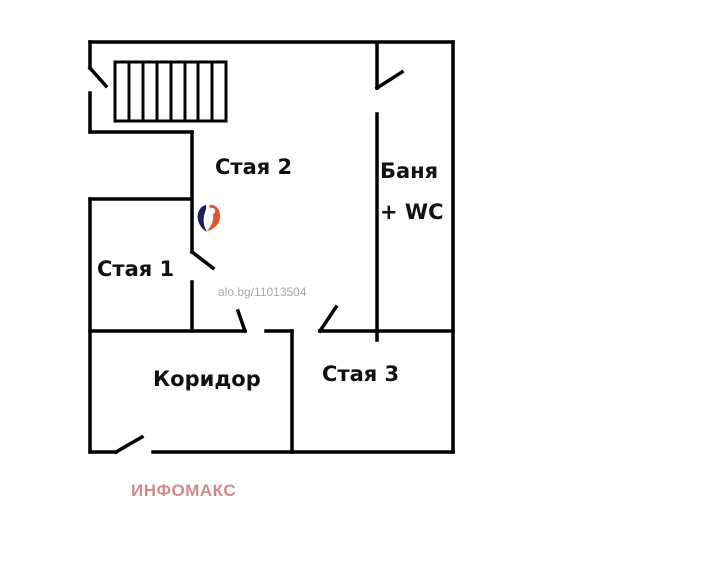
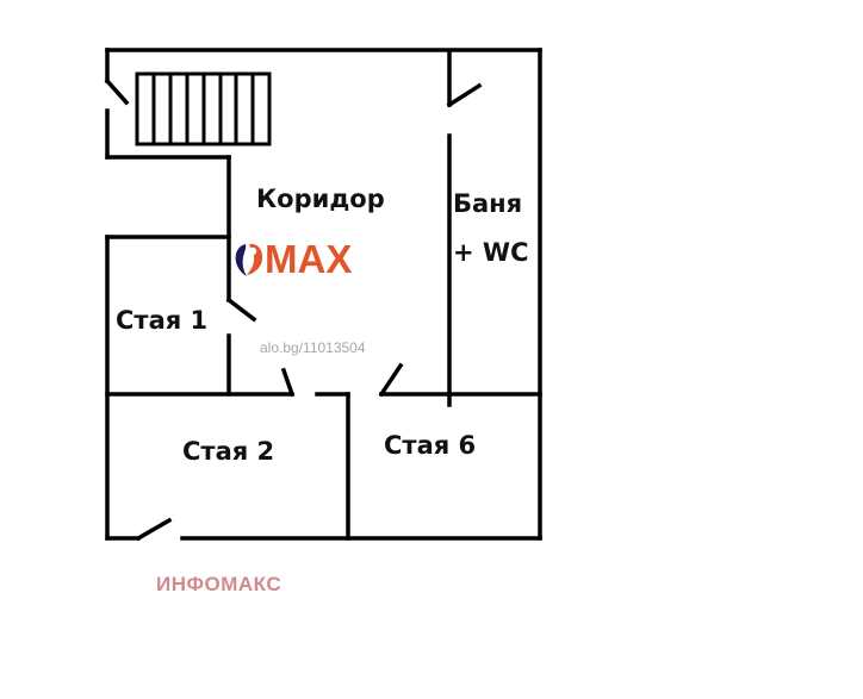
- Стая 2
+ Коридор
  Баня
  + WC
  Стая 1
- Коридор
+ Стая 2
- Стая 3
+ Стая 6
+ MAX
  alo.bg/11013504
  ИНФОМАКС
